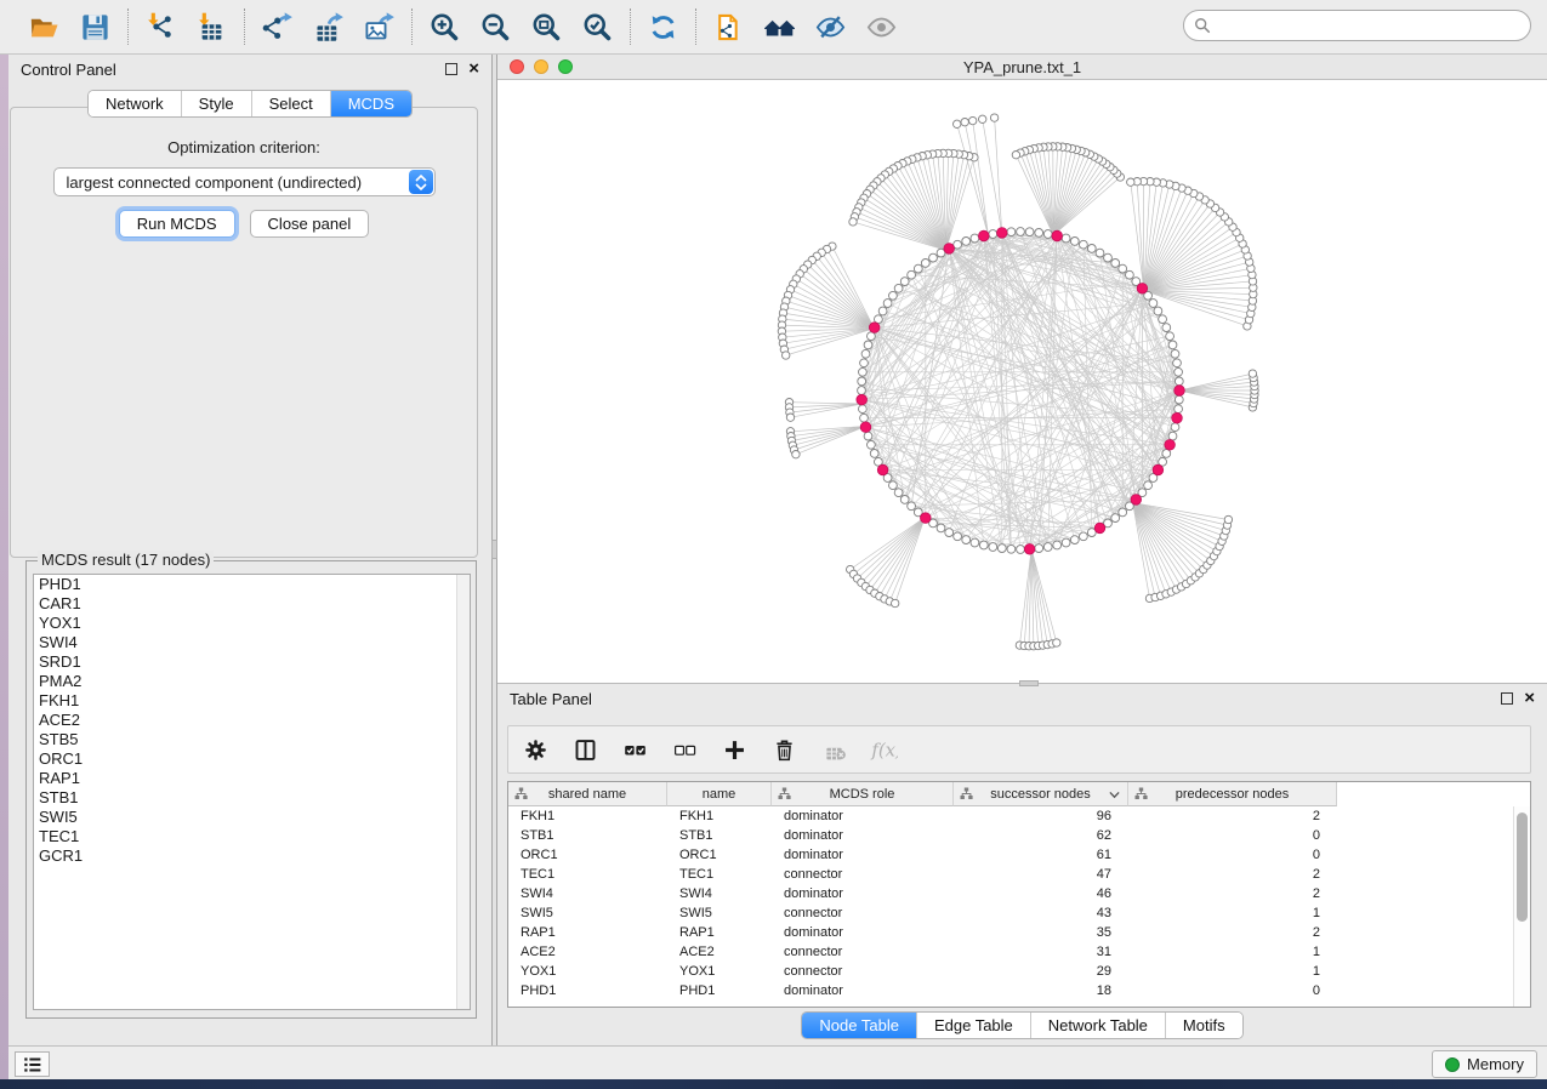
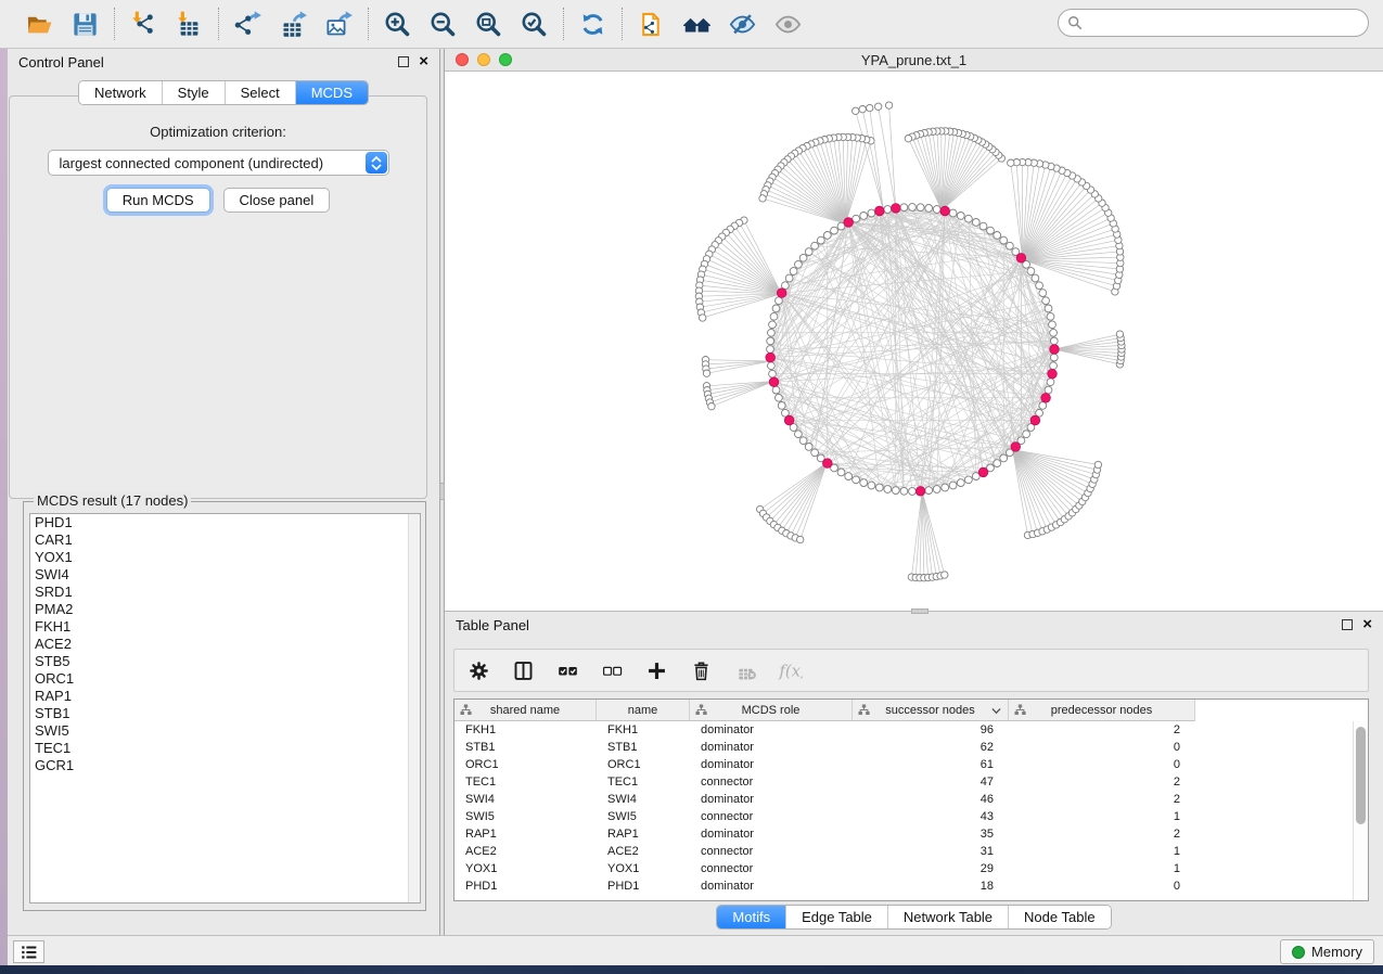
  Control Panel
  ×
  Network
  Style
  Select
  MCDS
  Optimization criterion:
  largest connected component (undirected)
  Run MCDS
  Close panel
  MCDS result (17 nodes)
  PHD1
  CAR1
  YOX1
  SWI4
  SRD1
  PMA2
  FKH1
  ACE2
  STB5
  ORC1
  RAP1
  STB1
  SWI5
  TEC1
  GCR1
  YPA_prune.txt_1
  Table Panel
  ×
  f(x
  shared name
  name
  MCDS role
  successor nodes
  predecessor nodes
  FKH1
  FKH1
  dominator
  96
  2
  STB1
  STB1
  dominator
  62
  0
  ORC1
  ORC1
  dominator
  61
  0
  TEC1
  TEC1
  connector
  47
  2
  SWI4
  SWI4
  dominator
  46
  2
  SWI5
  SWI5
  connector
  43
  1
  RAP1
  RAP1
  dominator
  35
  2
  ACE2
  ACE2
  connector
  31
  1
  YOX1
  YOX1
  connector
  29
  1
  PHD1
  PHD1
  dominator
  18
  0
- Node Table
+ Motifs
  Edge Table
  Network Table
- Motifs
+ Node Table
  Memory
